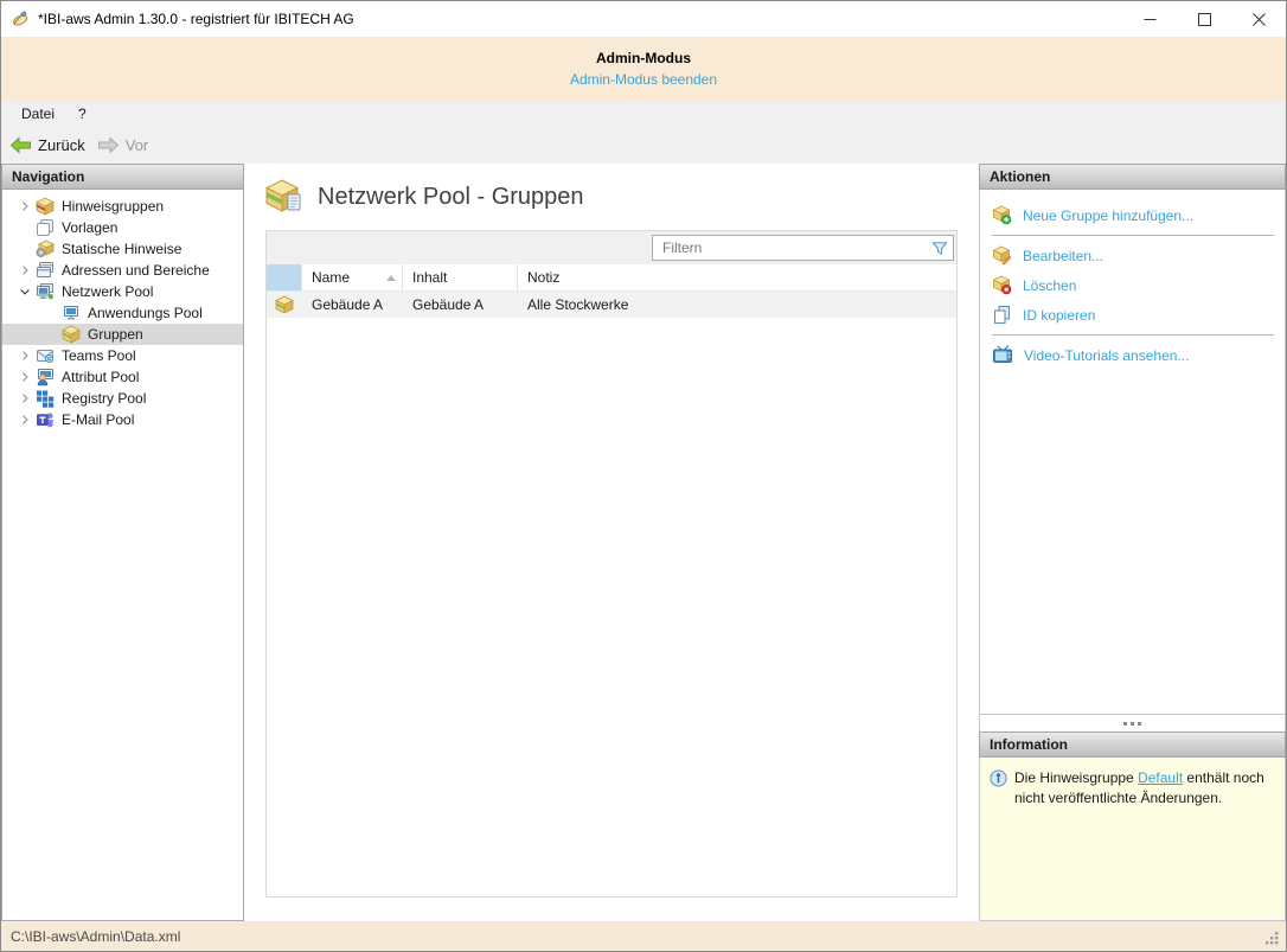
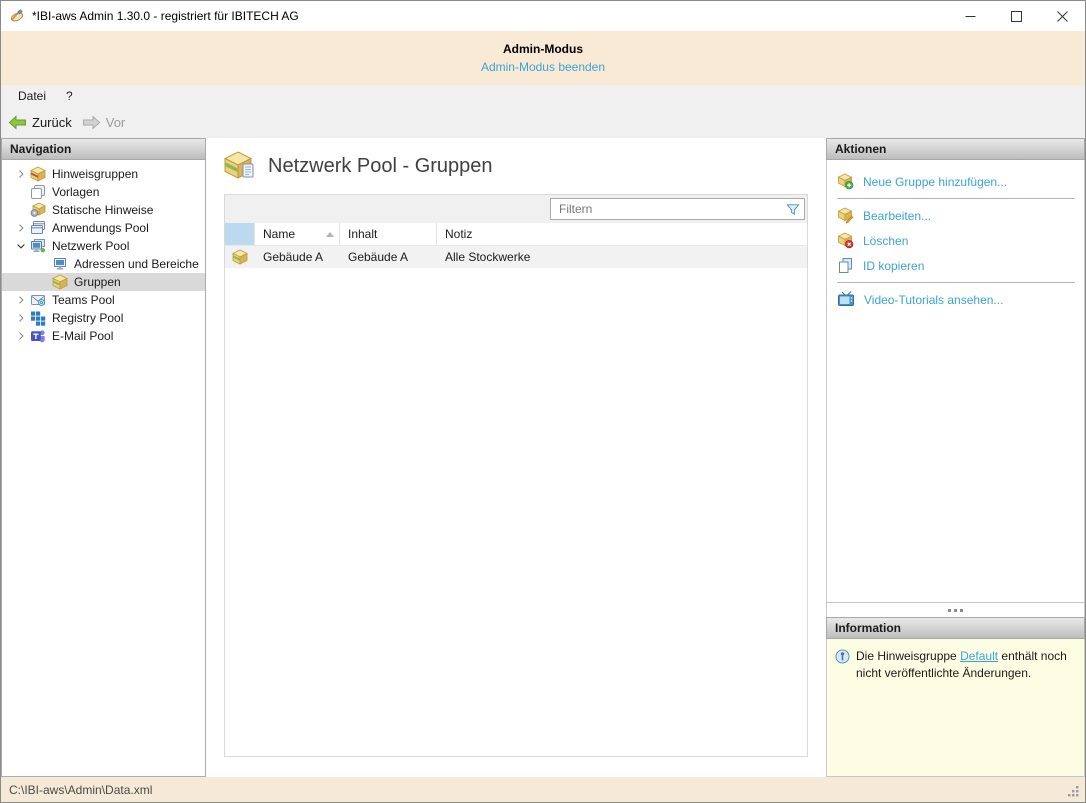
  *IBI-aws Admin 1.30.0 - registriert für IBITECH AG
  Admin-Modus
  Admin-Modus beenden
  Datei
  ?
  Zurück
  Vor
  Navigation
  Hinweisgruppen
  Vorlagen
  Statische Hinweise
- Adressen und Bereiche
+ Anwendungs Pool
  Netzwerk Pool
- Anwendungs Pool
+ Adressen und Bereiche
  Gruppen
  Teams Pool
- Attribut Pool
  Registry Pool
  E-Mail Pool
  Netzwerk Pool - Gruppen
  Filtern
  Name
  Inhalt
  Notiz
  Gebäude A
  Gebäude A
  Alle Stockwerke
  Aktionen
  Neue Gruppe hinzufügen...
  Bearbeiten...
  Löschen
  ID kopieren
  Video-Tutorials ansehen...
  Information
  Die Hinweisgruppe Default enthält noch nicht veröffentlichte Änderungen.
  C:\IBI-aws\Admin\Data.xml
